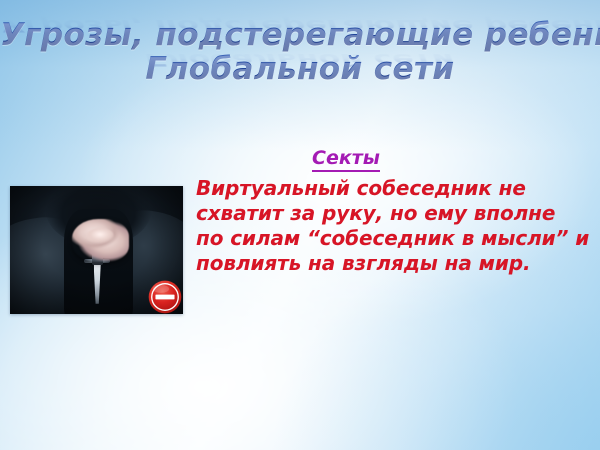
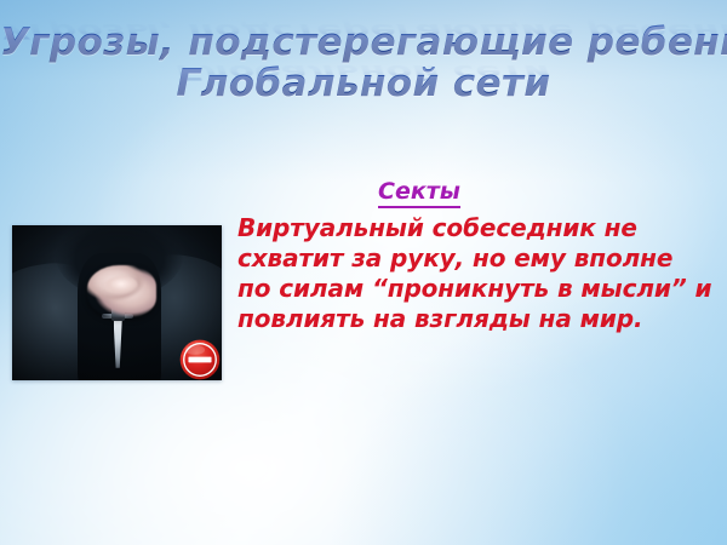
  Угрозы, подстерегающие ребен
  Глобальной сети
  Секты
  Виртуальный собеседник не
  схватит за руку, но ему вполне
- по силам “собеседник в мысли” и
+ по силам “проникнуть в мысли” и
  повлиять на взгляды на мир.
